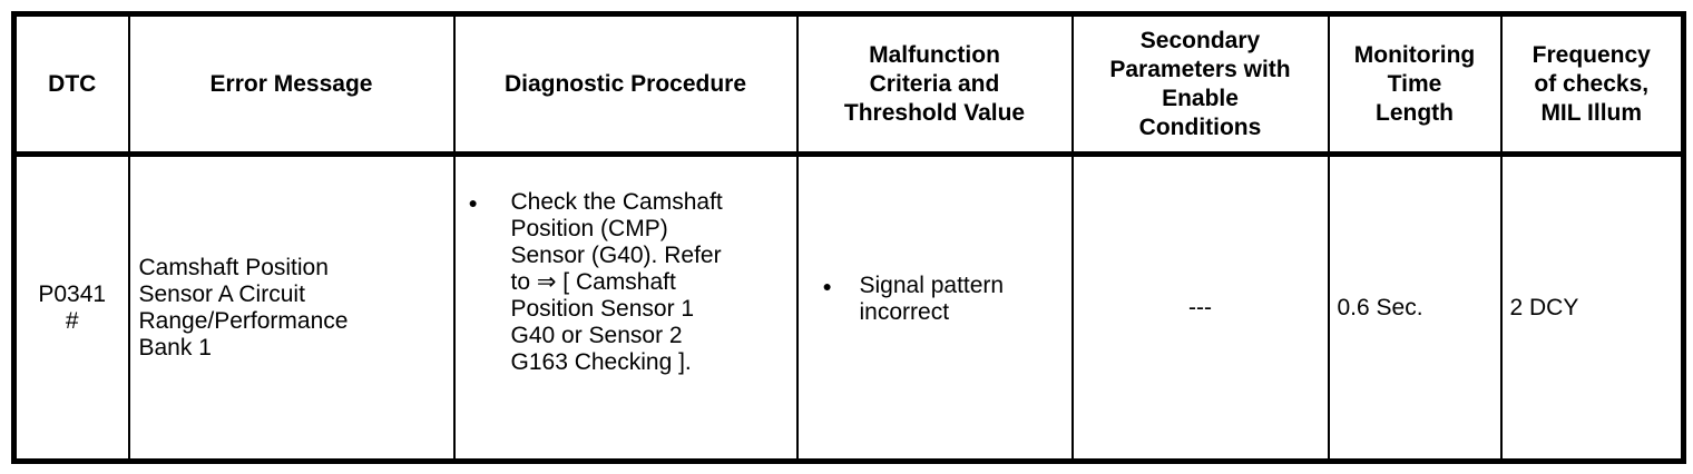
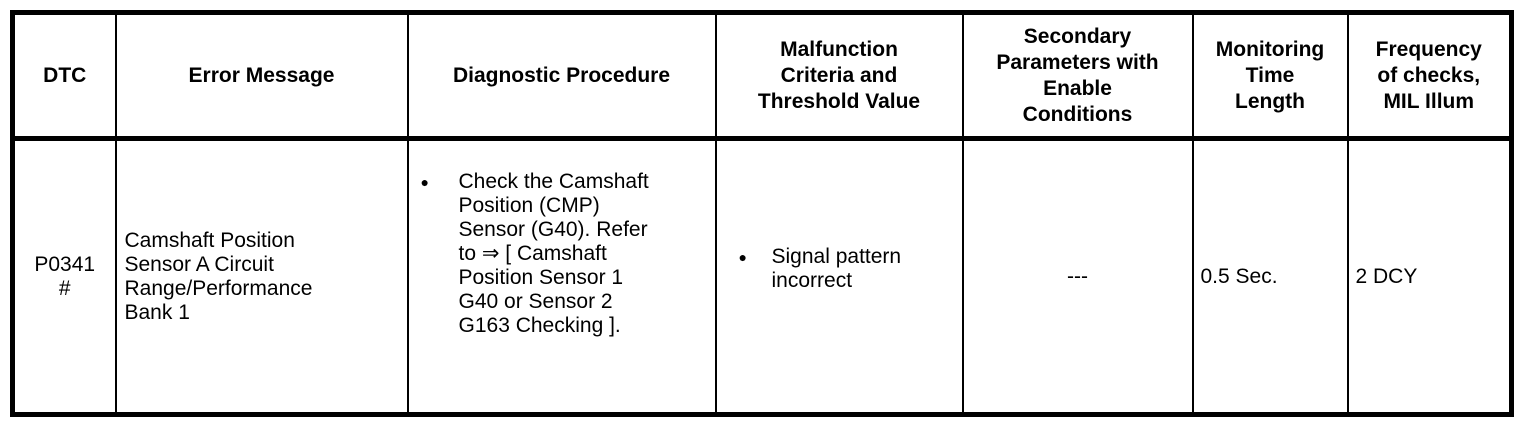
  DTC	Error Message	Diagnostic Procedure	Malfunction Criteria and Threshold Value	Secondary Parameters with Enable Conditions	Monitoring Time Length	Frequency of checks, MIL Illum
- P0341 #	Camshaft Position Sensor A Circuit Range/Performance Bank 1	● Check the Camshaft Position (CMP) Sensor (G40). Refer to ⇒ [ Camshaft Position Sensor 1 G40 or Sensor 2 G163 Checking ].	● Signal pattern incorrect	---	0.6 Sec.	2 DCY
+ P0341 #	Camshaft Position Sensor A Circuit Range/Performance Bank 1	● Check the Camshaft Position (CMP) Sensor (G40). Refer to ⇒ [ Camshaft Position Sensor 1 G40 or Sensor 2 G163 Checking ].	● Signal pattern incorrect	---	0.5 Sec.	2 DCY
